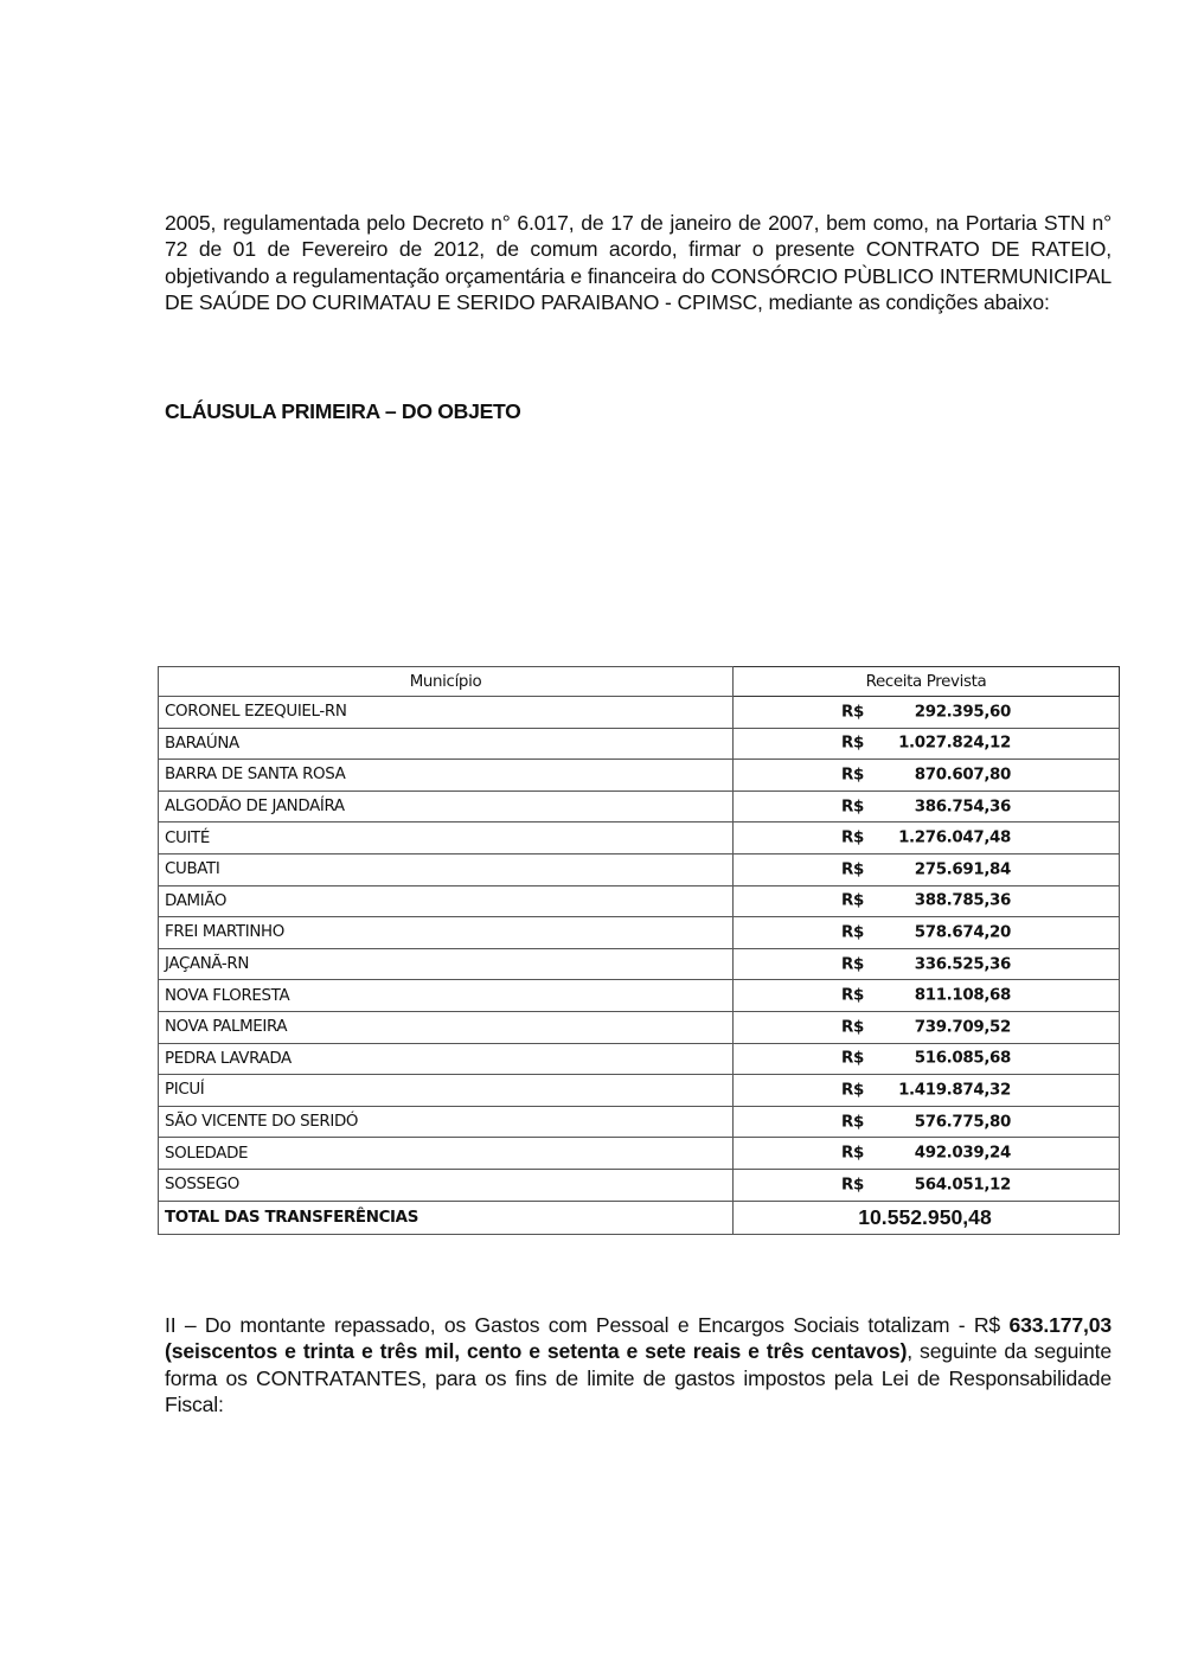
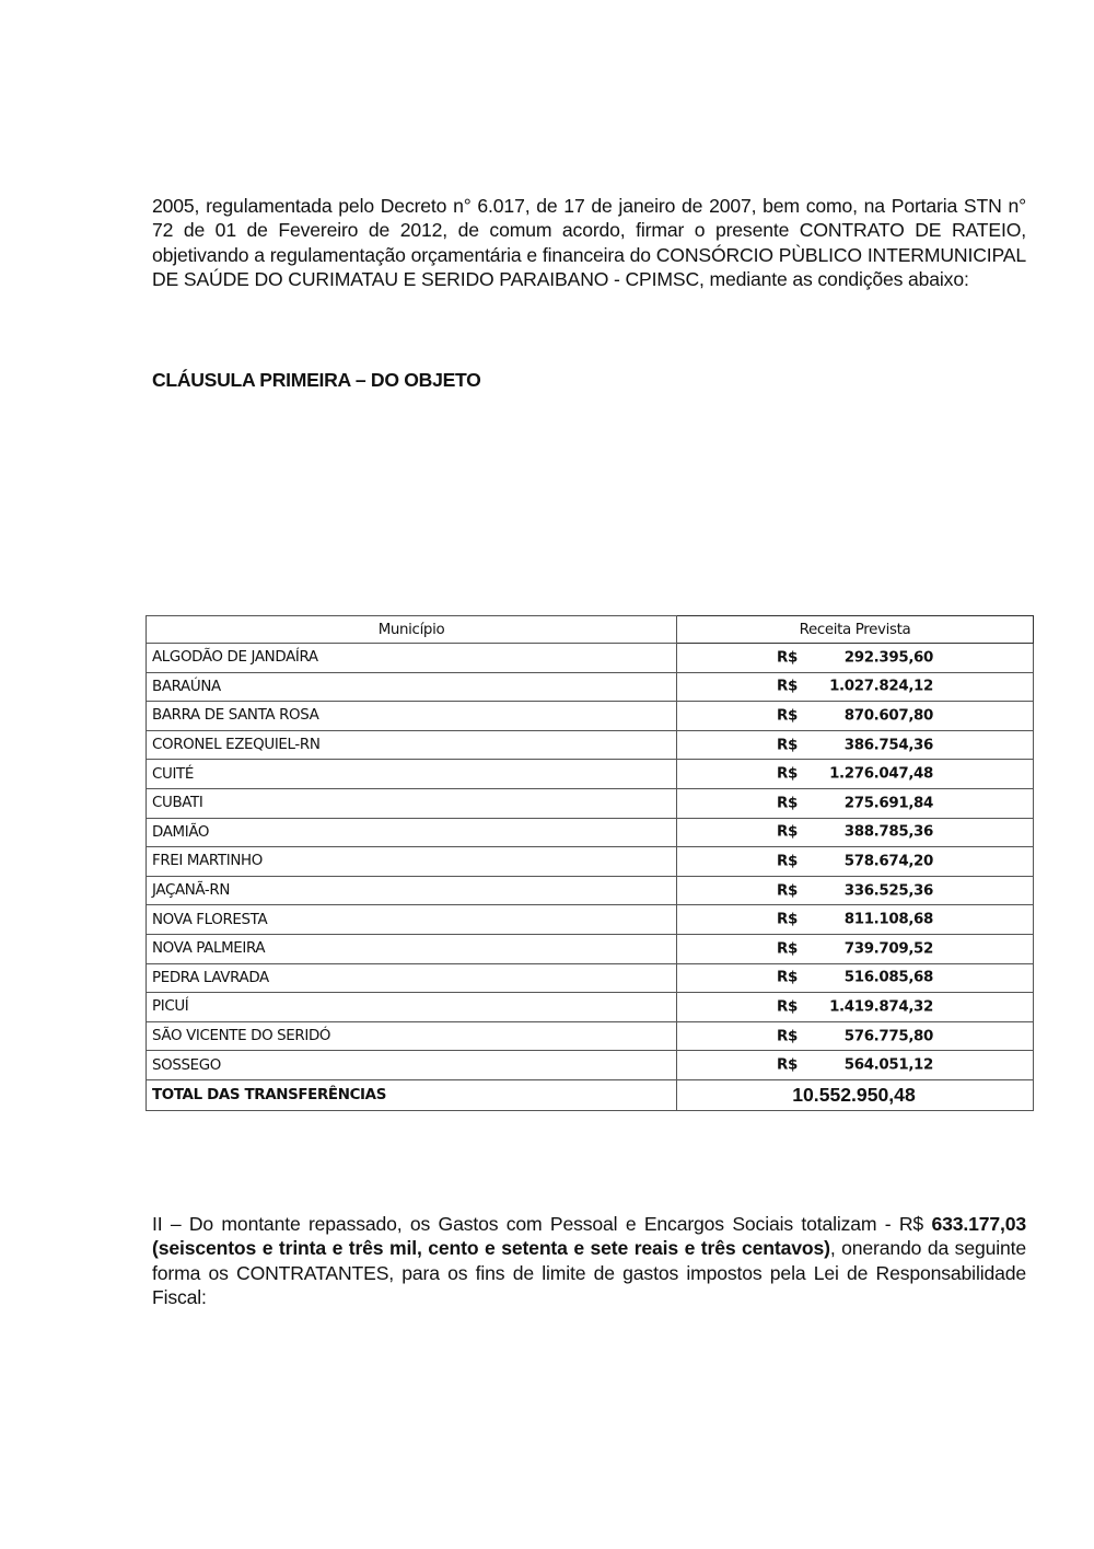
  2005, regulamentada pelo Decreto n° 6.017, de 17 de janeiro de 2007, bem como, na Portaria STN n° 72 de 01 de Fevereiro de 2012, de comum acordo, firmar o presente CONTRATO DE RATEIO, objetivando a regulamentação orçamentária e financeira do CONSÓRCIO PÙBLICO INTERMUNICIPAL DE SAÚDE DO CURIMATAU E SERIDO PARAIBANO - CPIMSC, mediante as condições abaixo:
  CLÁUSULA PRIMEIRA – DO OBJETO
  Município	Receita Prevista
- CORONEL EZEQUIEL-RN	R$ 292.395,60
+ ALGODÃO DE JANDAÍRA	R$ 292.395,60
  BARAÚNA	R$ 1.027.824,12
  BARRA DE SANTA ROSA	R$ 870.607,80
- ALGODÃO DE JANDAÍRA	R$ 386.754,36
+ CORONEL EZEQUIEL-RN	R$ 386.754,36
  CUITÉ	R$ 1.276.047,48
  CUBATI	R$ 275.691,84
  DAMIÃO	R$ 388.785,36
  FREI MARTINHO	R$ 578.674,20
  JAÇANÃ-RN	R$ 336.525,36
  NOVA FLORESTA	R$ 811.108,68
  NOVA PALMEIRA	R$ 739.709,52
  PEDRA LAVRADA	R$ 516.085,68
  PICUÍ	R$ 1.419.874,32
  SÃO VICENTE DO SERIDÓ	R$ 576.775,80
- SOLEDADE	R$ 492.039,24
  SOSSEGO	R$ 564.051,12
  TOTAL DAS TRANSFERÊNCIAS	10.552.950,48
- II – Do montante repassado, os Gastos com Pessoal e Encargos Sociais totalizam - R$ 633.177,03 (seiscentos e trinta e três mil, cento e setenta e sete reais e três centavos), seguinte da seguinte forma os CONTRATANTES, para os fins de limite de gastos impostos pela Lei de Responsabilidade Fiscal:
+ II – Do montante repassado, os Gastos com Pessoal e Encargos Sociais totalizam - R$ 633.177,03 (seiscentos e trinta e três mil, cento e setenta e sete reais e três centavos), onerando da seguinte forma os CONTRATANTES, para os fins de limite de gastos impostos pela Lei de Responsabilidade Fiscal:
